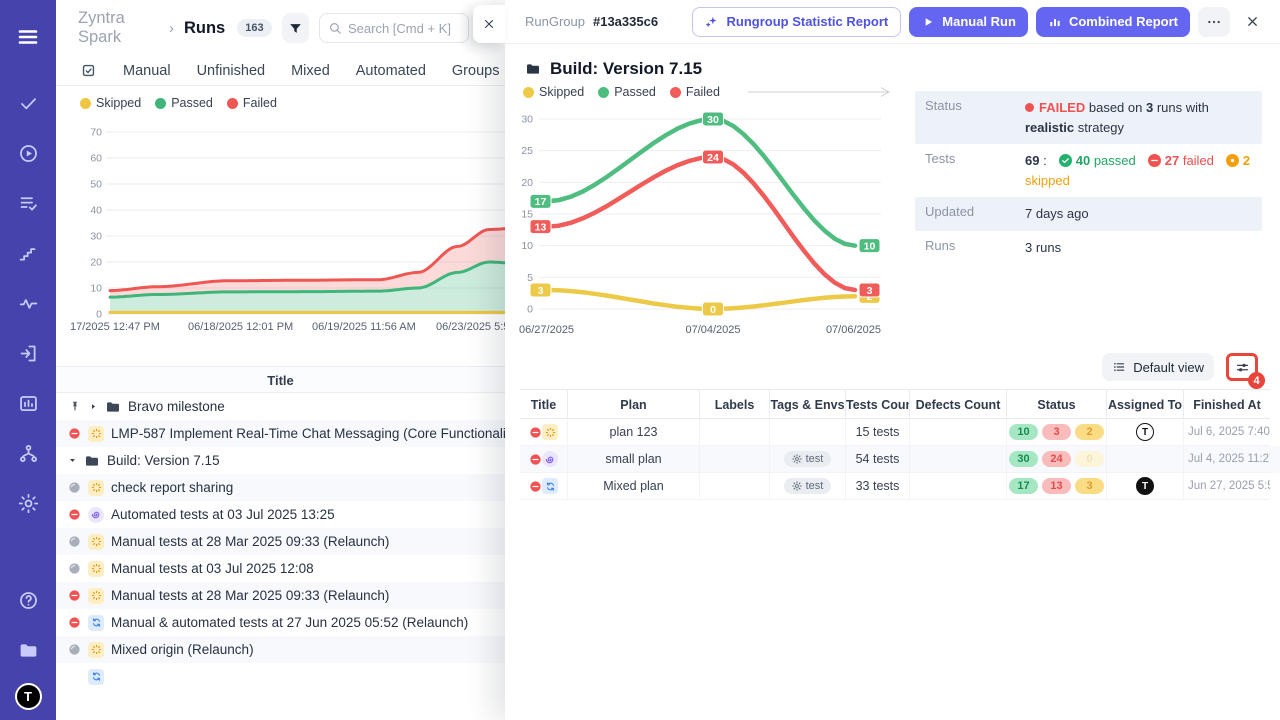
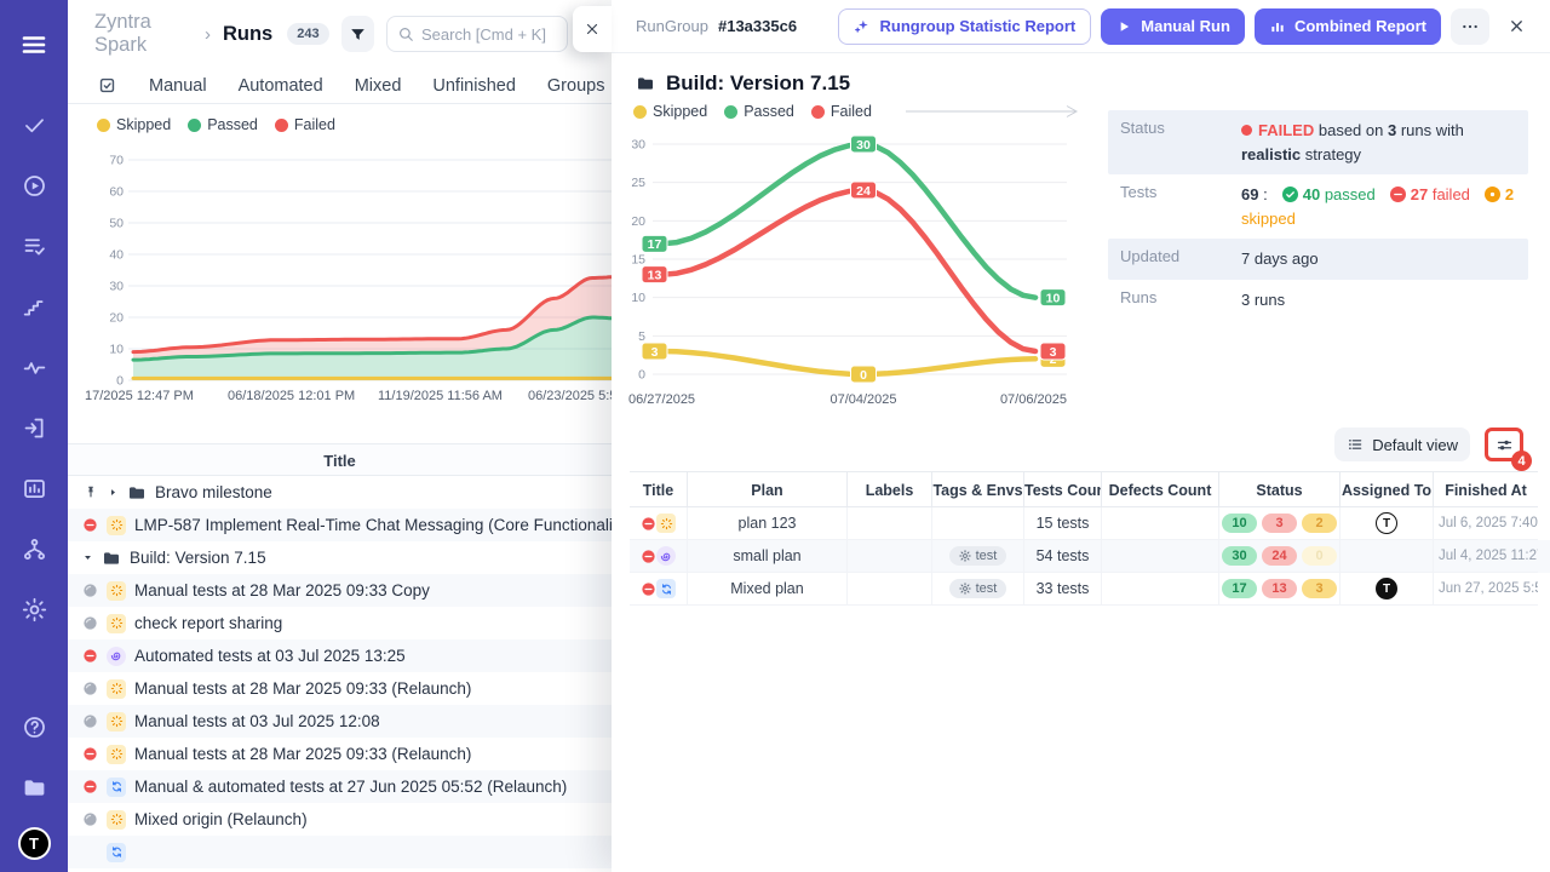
  T
  Zyntra Spark
  ›
  Runs
- 163
+ 243
  Search [Cmd + K]
  Manual
- Unfinished
+ Automated
  Mixed
- Automated
+ Unfinished
  Groups
  Skipped
  Passed
  Failed
  0
  10
  20
  30
  40
  50
  60
  70
  17/2025 12:47 PM
  06/18/2025 12:01 PM
- 06/19/2025 11:56 AM
+ 11/19/2025 11:56 AM
  06/23/2025 5:
  Title
  Bravo milestone
  LMP-587 Implement Real-Time Chat Messaging (Core Functional
  Build: Version 7.15
+ Manual tests at 28 Mar 2025 09:33 Copy
  check report sharing
  Automated tests at 03 Jul 2025 13:25
  Manual tests at 28 Mar 2025 09:33 (Relaunch)
  Manual tests at 03 Jul 2025 12:08
  Manual tests at 28 Mar 2025 09:33 (Relaunch)
  Manual & automated tests at 27 Jun 2025 05:52 (Relaunch)
  Mixed origin (Relaunch)
  RunGroup
  #13a335c6
  Rungroup Statistic Report
  Manual Run
  Combined Report
  Build: Version 7.15
  Skipped
  Passed
  Failed
  0
  5
  10
  15
  20
  25
  30
  3
  0
  13
  24
  3
  17
  30
  10
  06/27/2025
  07/04/2025
  07/06/2025
  Status
  FAILED based on 3 runs with realistic strategy
  Tests
  69 : 40 passed 27 failed 2 skipped
  Updated
  7 days ago
  Runs
  3 runs
  Default view
  4
  Title
  Plan
  Labels
  Tags & Envs
  Tests Coun
  Defects Count
  Status
  Assigned To
  Finished At
  plan 123
  15 tests
  10
  3
  2
  T
  Jul 6, 2025 7:40
  small plan
  test
  54 tests
  30
  24
  0
  Jul 4, 2025 11:2
  Mixed plan
  test
  33 tests
  17
  13
  3
  T
  Jun 27, 2025 5:
